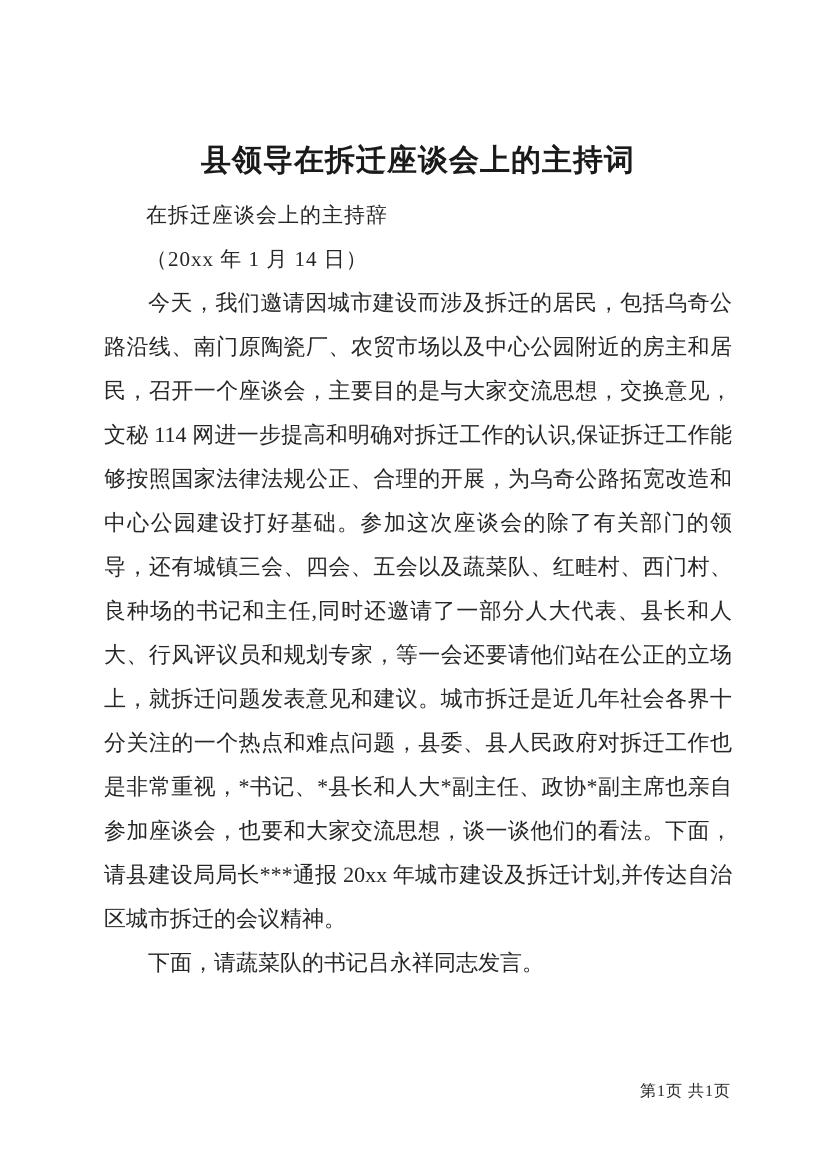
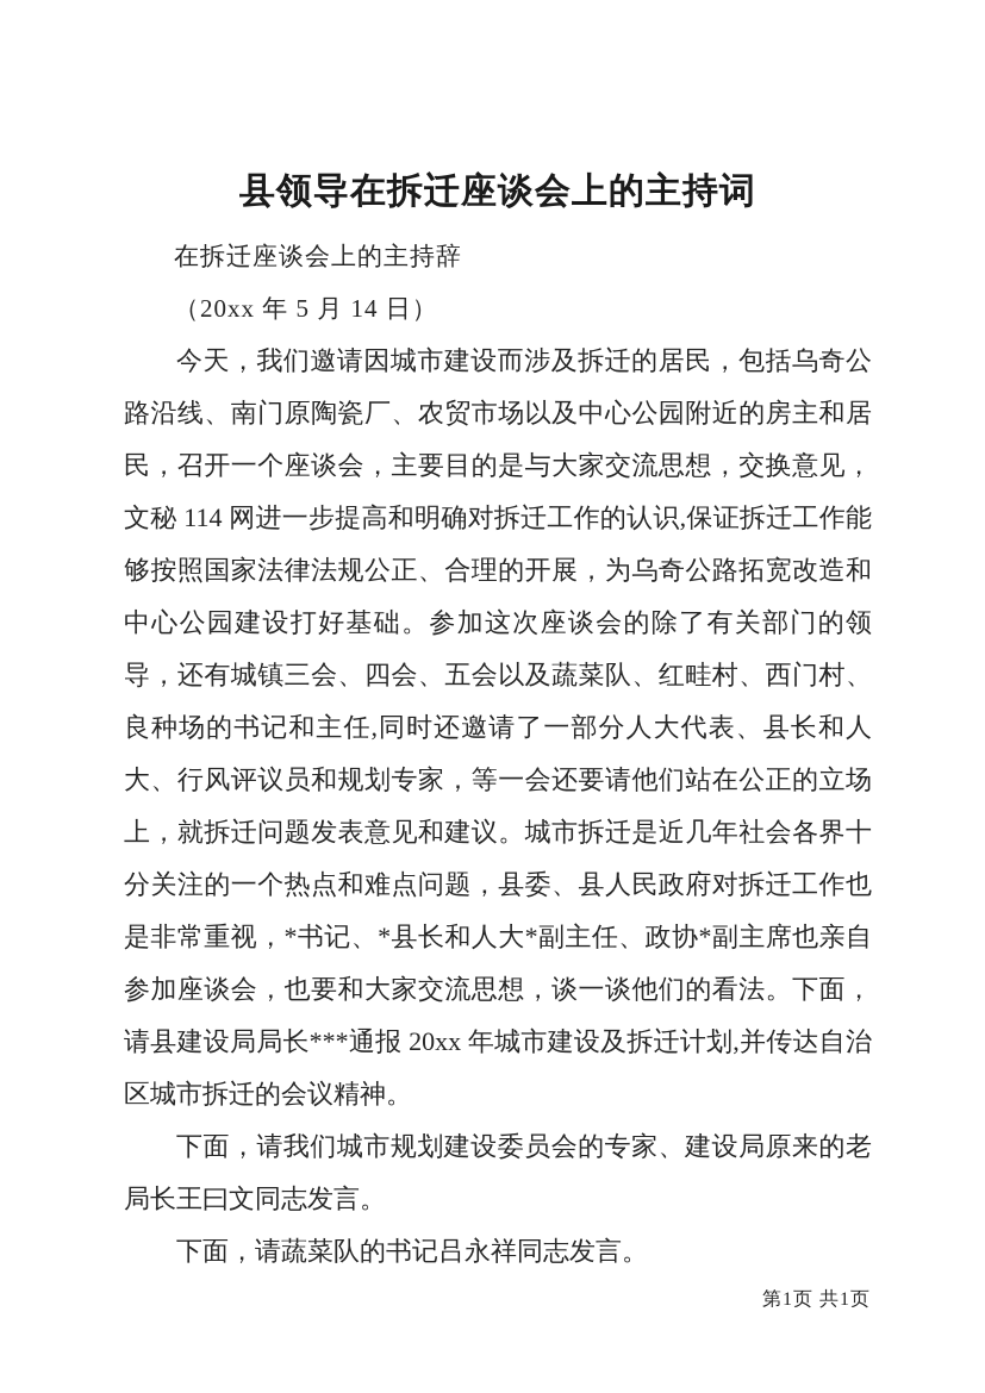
  县领导在拆迁座谈会上的主持词
  在拆迁座谈会上的主持辞
- （20xx 年 1 月 14 日）
+ （20xx 年 5 月 14 日）
  今天，我们邀请因城市建设而涉及拆迁的居民，包括乌奇公路沿线、南门原陶瓷厂、农贸市场以及中心公园附近的房主和居民，召开一个座谈会，主要目的是与大家交流思想，交换意见，文秘 114 网进一步提高和明确对拆迁工作的认识,保证拆迁工作能够按照国家法律法规公正、合理的开展，为乌奇公路拓宽改造和中心公园建设打好基础。参加这次座谈会的除了有关部门的领导，还有城镇三会、四会、五会以及蔬菜队、红畦村、西门村、良种场的书记和主任,同时还邀请了一部分人大代表、县长和人大、行风评议员和规划专家，等一会还要请他们站在公正的立场上，就拆迁问题发表意见和建议。城市拆迁是近几年社会各界十分关注的一个热点和难点问题，县委、县人民政府对拆迁工作也是非常重视，*书记、*县长和人大*副主任、政协*副主席也亲自参加座谈会，也要和大家交流思想，谈一谈他们的看法。下面，请县建设局局长***通报 20xx 年城市建设及拆迁计划,并传达自治区城市拆迁的会议精神。
+ 下面，请我们城市规划建设委员会的专家、建设局原来的老局长王曰文同志发言。
  下面，请蔬菜队的书记吕永祥同志发言。
  第1页 共1页
